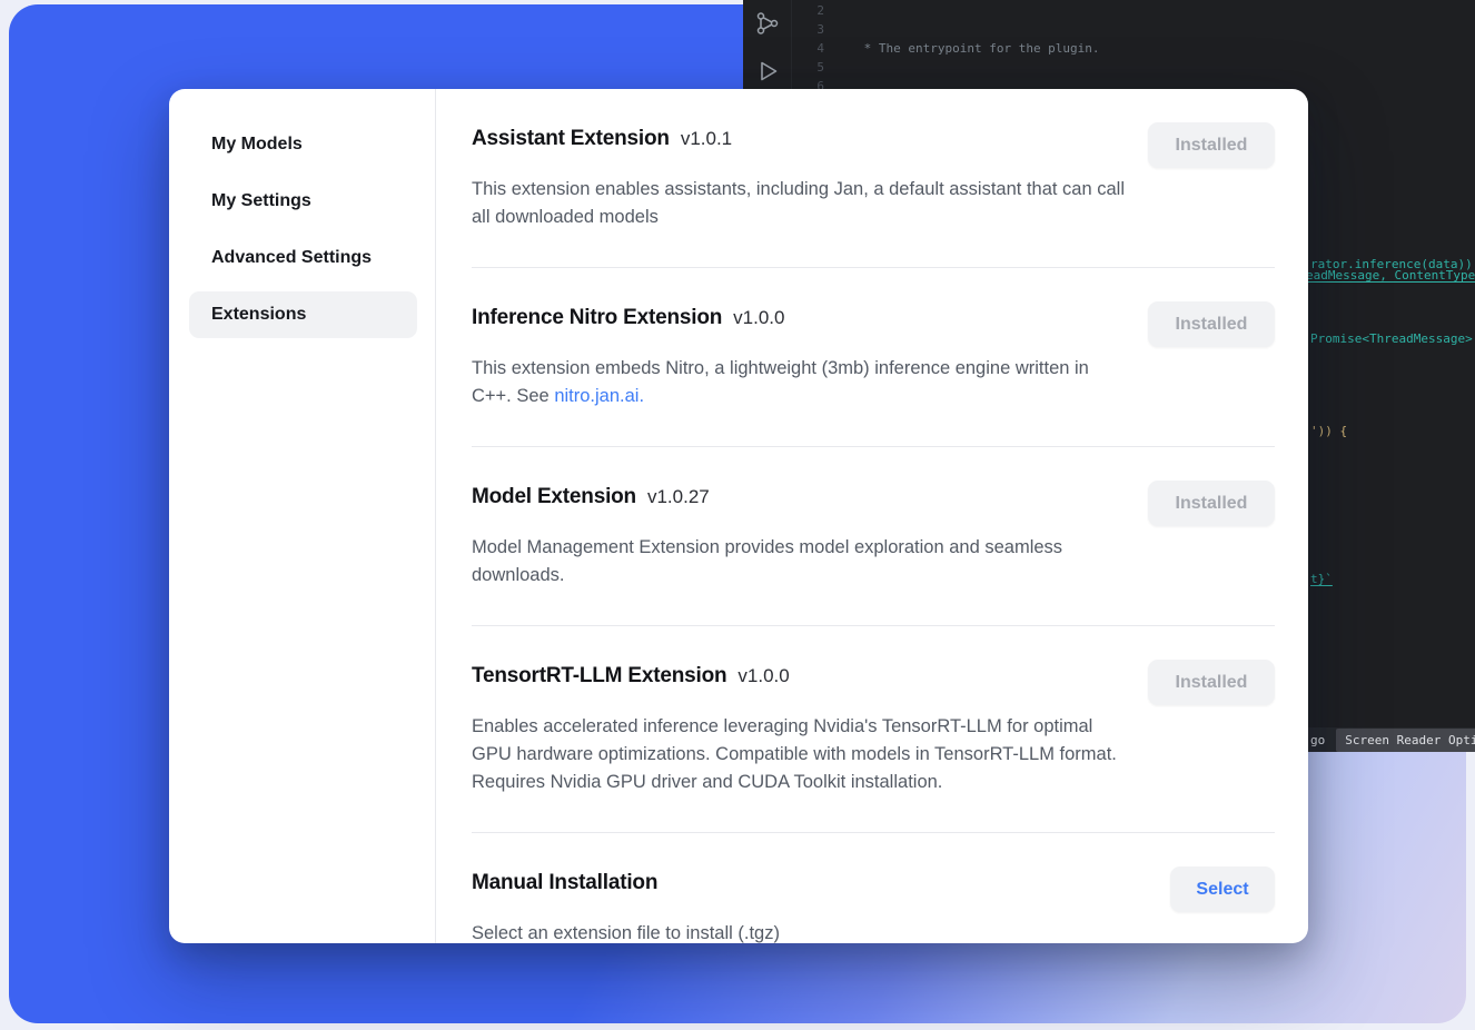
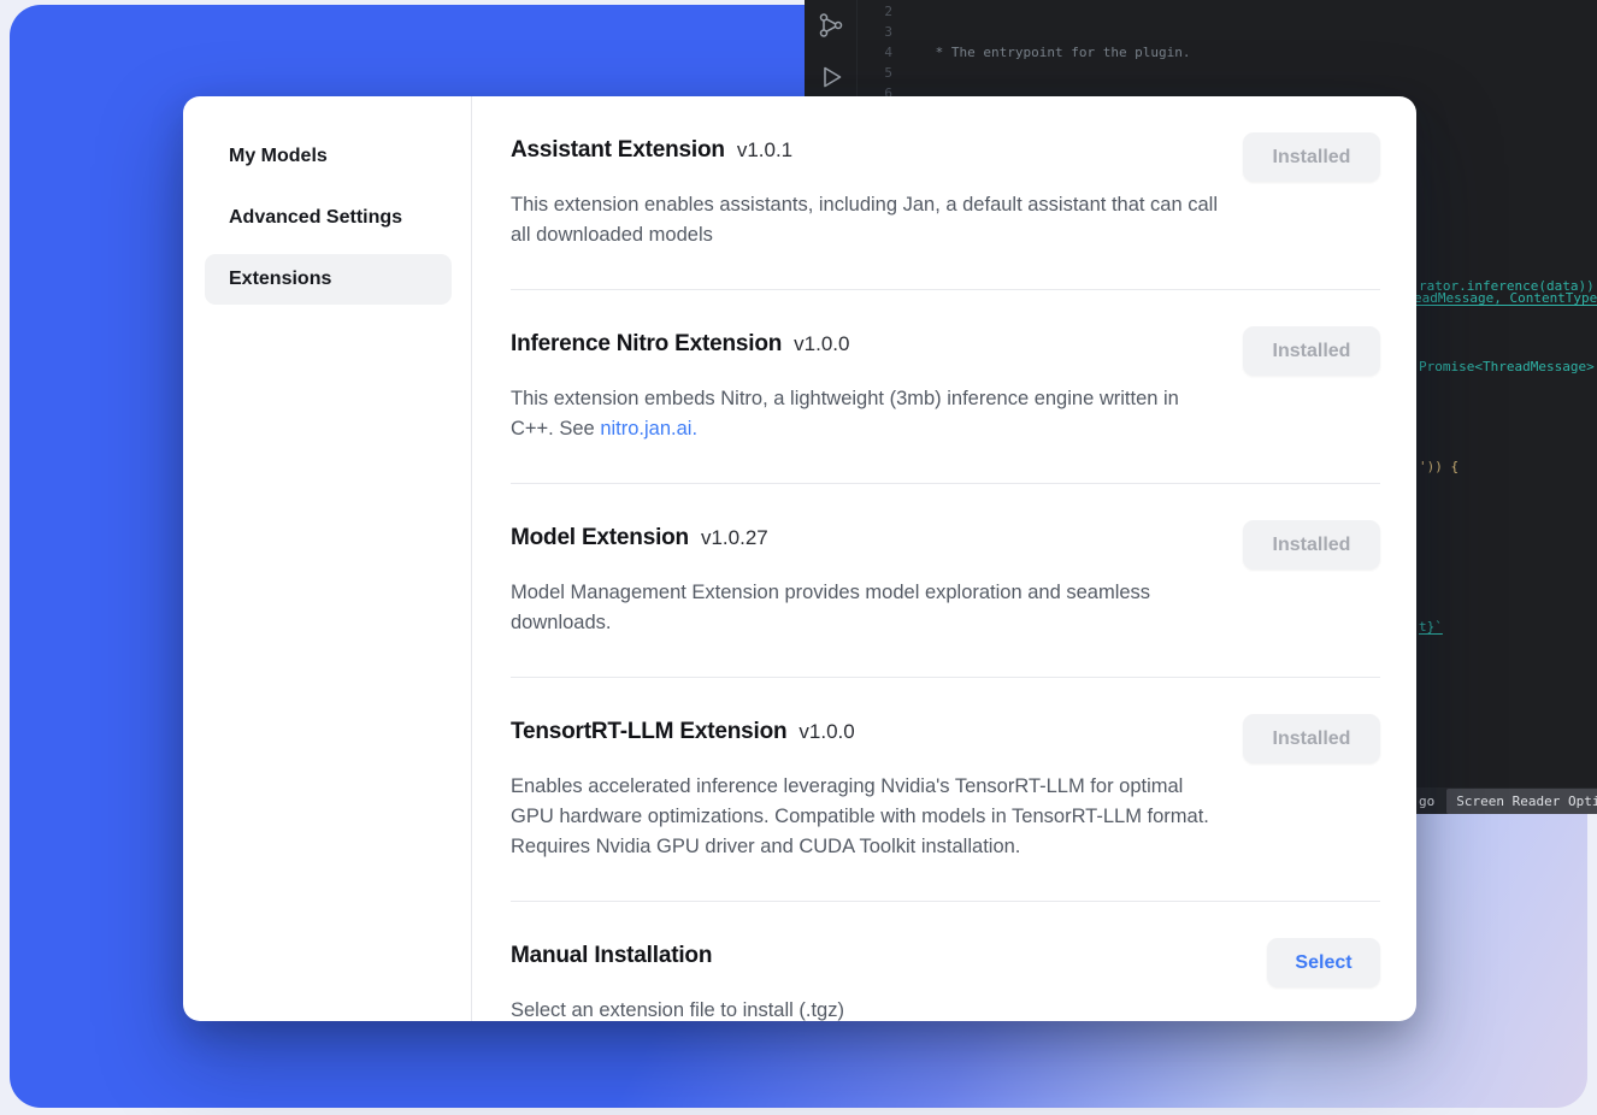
  2
  3
  4
  5
  6
  * The entrypoint for the plugin.
  rator.inference(data))
  Promise<ThreadMessage>
  ')) {
  t}`
  go
  Screen Reader Opti
  My Models
- My Settings
  Advanced Settings
  Extensions
  Assistant Extension
  v1.0.1
  Installed
  This extension enables assistants, including Jan, a default assistant that can call all downloaded models
  Inference Nitro Extension
  v1.0.0
  Installed
  This extension embeds Nitro, a lightweight (3mb) inference engine written in C++. See nitro.jan.ai.
  Model Extension
  v1.0.27
  Installed
  Model Management Extension provides model exploration and seamless downloads.
  TensortRT-LLM Extension
  v1.0.0
  Installed
  Enables accelerated inference leveraging Nvidia's TensorRT-LLM for optimal GPU hardware optimizations. Compatible with models in TensorRT-LLM format. Requires Nvidia GPU driver and CUDA Toolkit installation.
  Manual Installation
  Select
  Select an extension file to install (.tgz)
